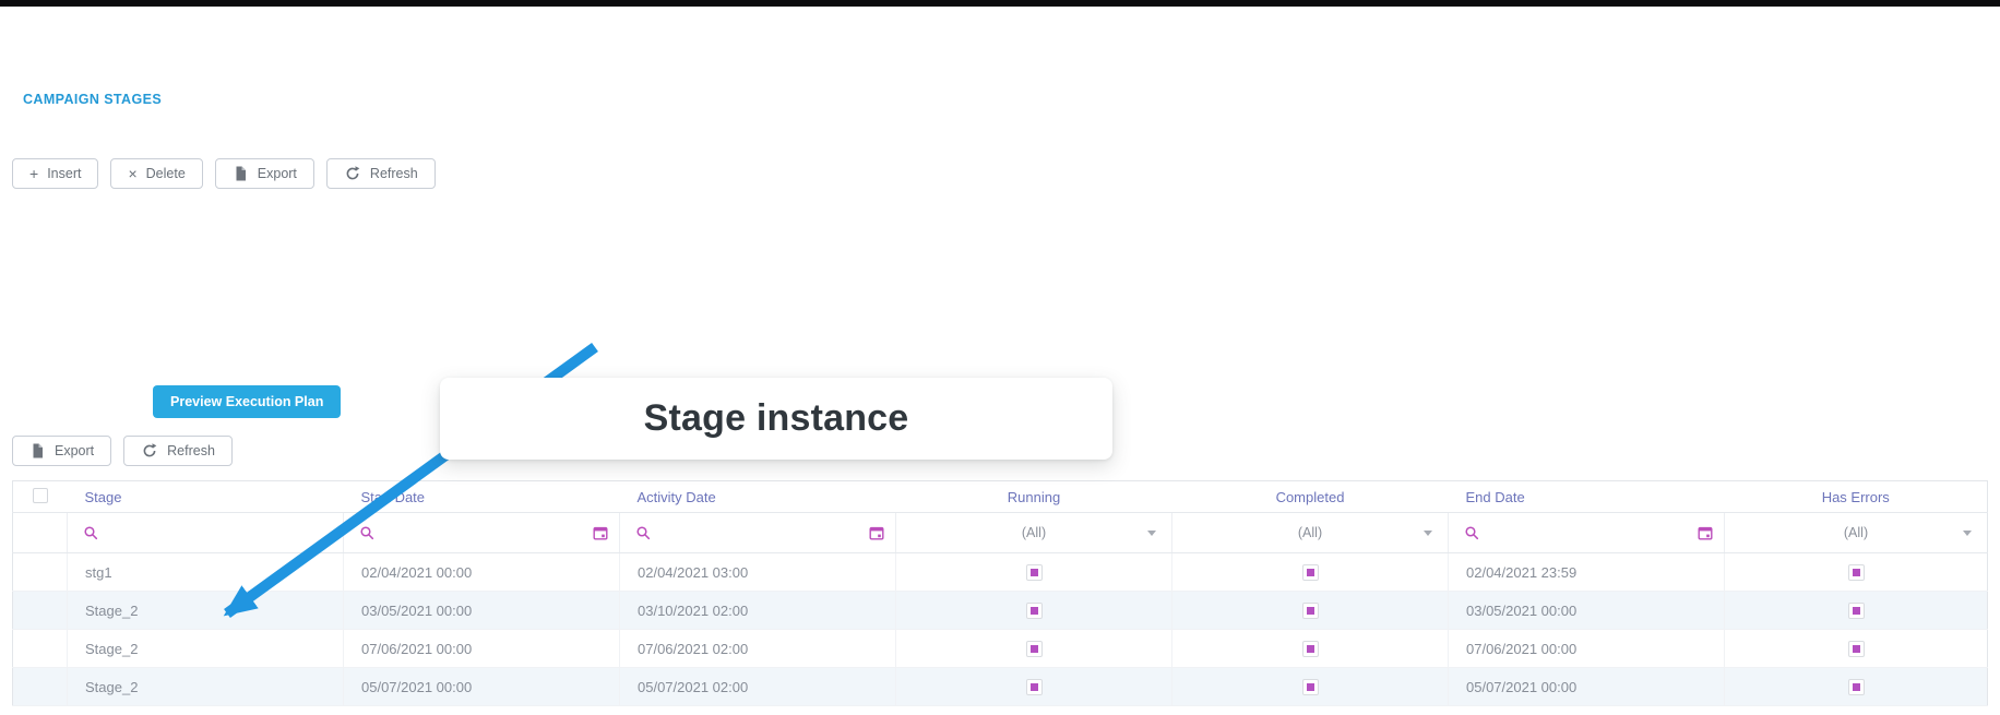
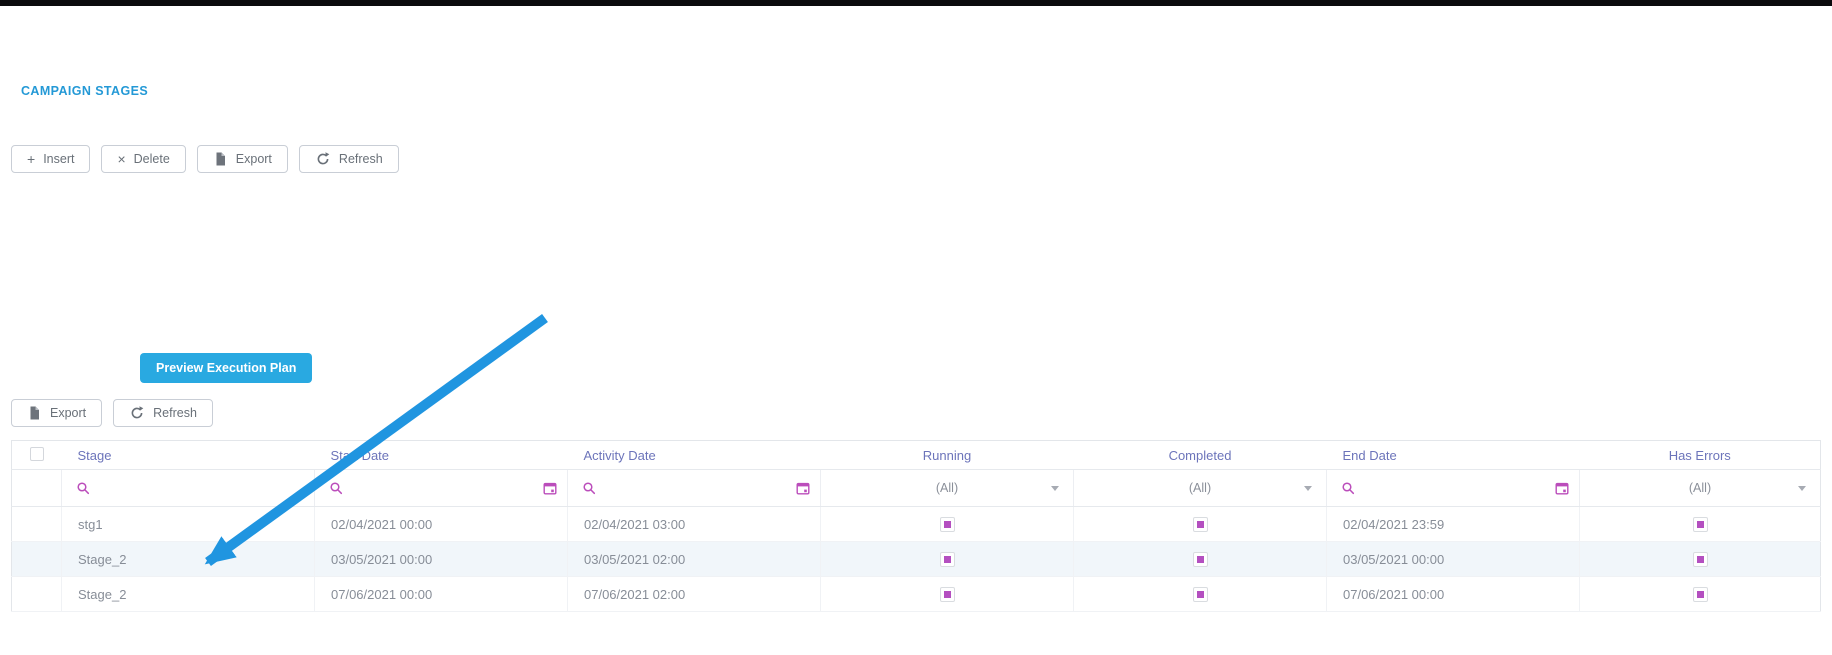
  CAMPAIGN STAGES
  +
  Insert
  ×
  Delete
  Export
  Refresh
  Preview Execution Plan
  Export
  Refresh
  	Stage	Sta Date	Activity Date	Running	Completed	End Date	Has Errors
  				(All)	(All)		(All)
  	stg1	02/04/2021 00:00	02/04/2021 03:00			02/04/2021 23:59
- 	Stage_2	03/05/2021 00:00	03/10/2021 02:00			03/05/2021 00:00
+ 	Stage_2	03/05/2021 00:00	03/05/2021 02:00			03/05/2021 00:00
  	Stage_2	07/06/2021 00:00	07/06/2021 02:00			07/06/2021 00:00
- 	Stage_2	05/07/2021 00:00	05/07/2021 02:00			05/07/2021 00:00
- Stage instance
